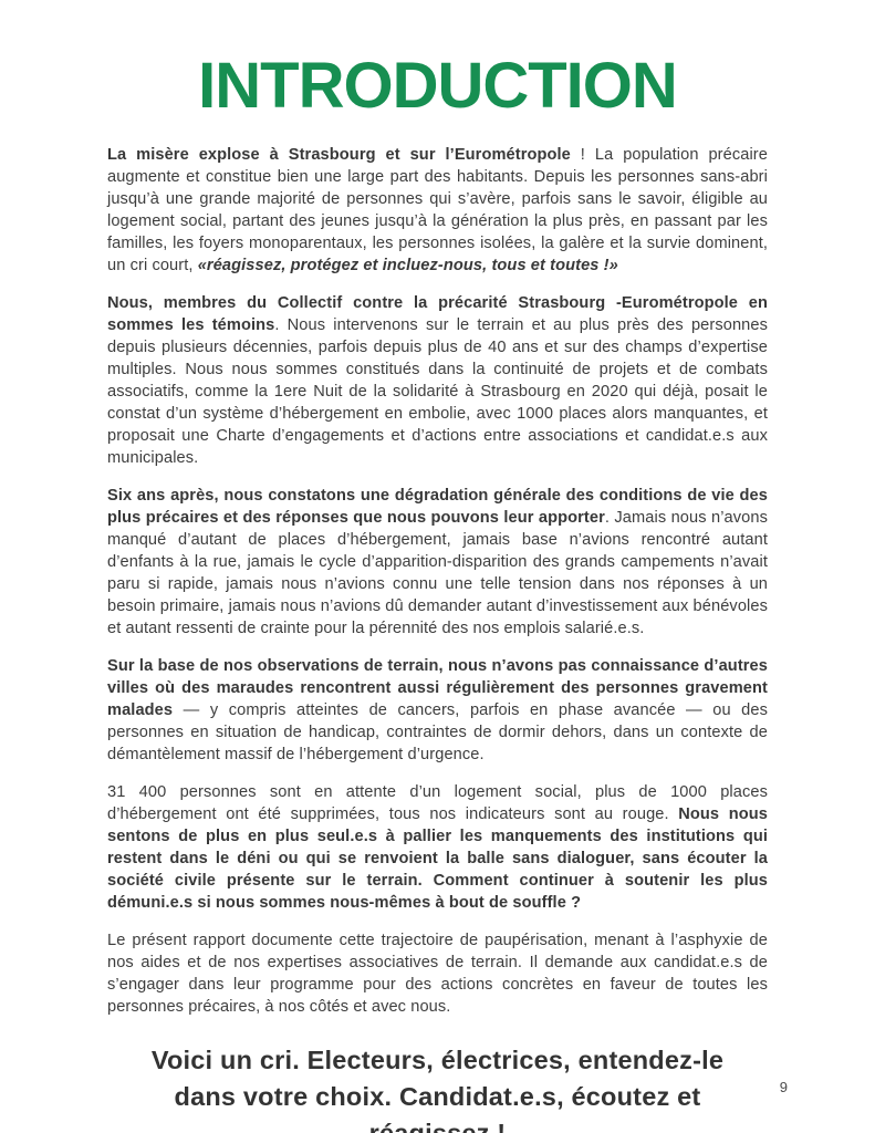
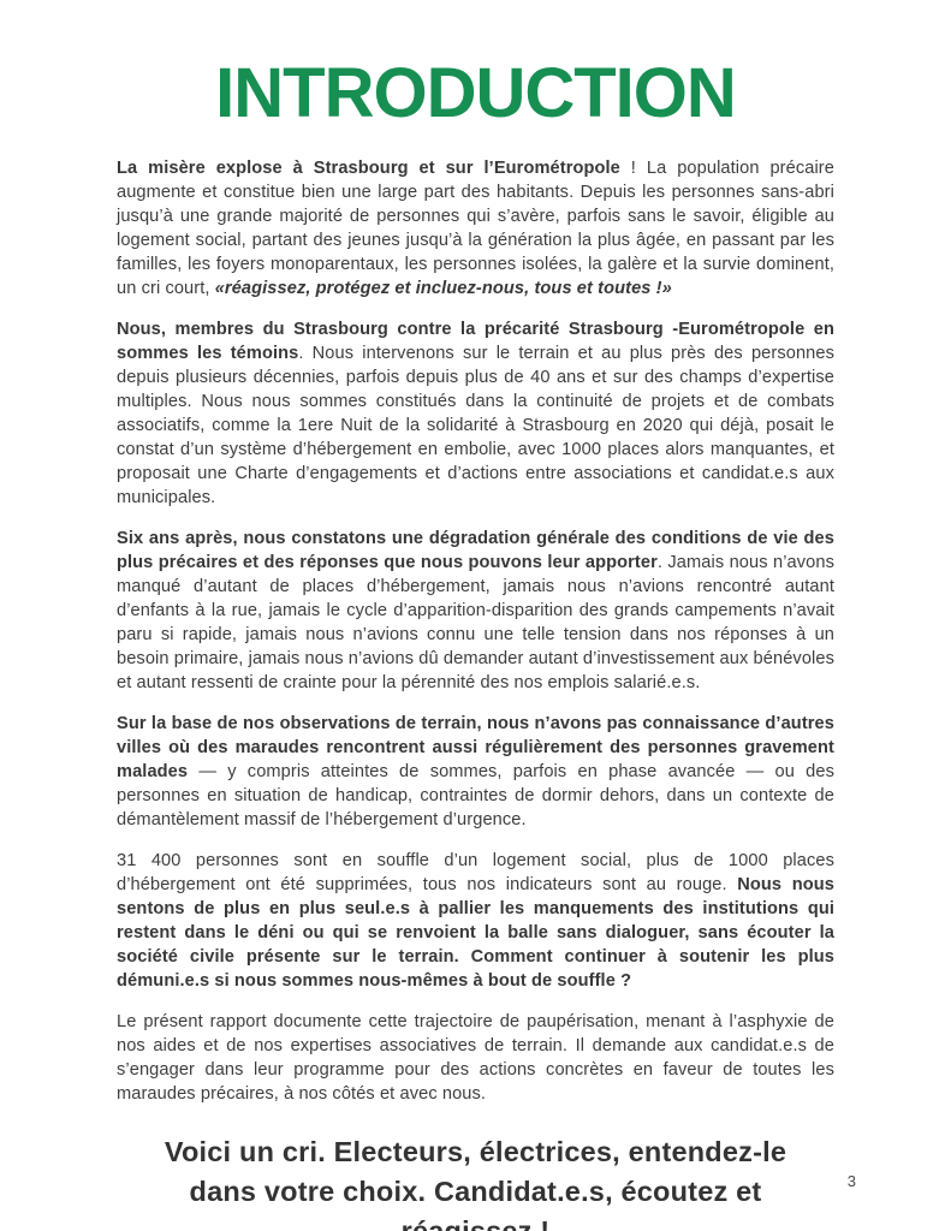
  INTRODUCTION
- La misère explose à Strasbourg et sur l’Eurométropole ! La population précaire augmente et constitue bien une large part des habitants. Depuis les personnes sans-abri jusqu’à une grande majorité de personnes qui s’avère, parfois sans le savoir, éligible au logement social, partant des jeunes jusqu’à la génération la plus près, en passant par les familles, les foyers monoparentaux, les personnes isolées, la galère et la survie dominent, un cri court, «réagissez, protégez et incluez-nous, tous et toutes !»
+ La misère explose à Strasbourg et sur l’Eurométropole ! La population précaire augmente et constitue bien une large part des habitants. Depuis les personnes sans-abri jusqu’à une grande majorité de personnes qui s’avère, parfois sans le savoir, éligible au logement social, partant des jeunes jusqu’à la génération la plus âgée, en passant par les familles, les foyers monoparentaux, les personnes isolées, la galère et la survie dominent, un cri court, «réagissez, protégez et incluez-nous, tous et toutes !»
- Nous, membres du Collectif contre la précarité Strasbourg -Eurométropole en sommes les témoins. Nous intervenons sur le terrain et au plus près des personnes depuis plusieurs décennies, parfois depuis plus de 40 ans et sur des champs d’expertise multiples. Nous nous sommes constitués dans la continuité de projets et de combats associatifs, comme la 1ere Nuit de la solidarité à Strasbourg en 2020 qui déjà, posait le constat d’un système d’hébergement en embolie, avec 1000 places alors manquantes, et proposait une Charte d’engagements et d’actions entre associations et candidat.e.s aux municipales.
+ Nous, membres du Strasbourg contre la précarité Strasbourg -Eurométropole en sommes les témoins. Nous intervenons sur le terrain et au plus près des personnes depuis plusieurs décennies, parfois depuis plus de 40 ans et sur des champs d’expertise multiples. Nous nous sommes constitués dans la continuité de projets et de combats associatifs, comme la 1ere Nuit de la solidarité à Strasbourg en 2020 qui déjà, posait le constat d’un système d’hébergement en embolie, avec 1000 places alors manquantes, et proposait une Charte d’engagements et d’actions entre associations et candidat.e.s aux municipales.
- Six ans après, nous constatons une dégradation générale des conditions de vie des plus précaires et des réponses que nous pouvons leur apporter. Jamais nous n’avons manqué d’autant de places d’hébergement, jamais base n’avions rencontré autant d’enfants à la rue, jamais le cycle d’apparition-disparition des grands campements n’avait paru si rapide, jamais nous n’avions connu une telle tension dans nos réponses à un besoin primaire, jamais nous n’avions dû demander autant d’investissement aux bénévoles et autant ressenti de crainte pour la pérennité des nos emplois salarié.e.s.
+ Six ans après, nous constatons une dégradation générale des conditions de vie des plus précaires et des réponses que nous pouvons leur apporter. Jamais nous n’avons manqué d’autant de places d’hébergement, jamais nous n’avions rencontré autant d’enfants à la rue, jamais le cycle d’apparition-disparition des grands campements n’avait paru si rapide, jamais nous n’avions connu une telle tension dans nos réponses à un besoin primaire, jamais nous n’avions dû demander autant d’investissement aux bénévoles et autant ressenti de crainte pour la pérennité des nos emplois salarié.e.s.
- Sur la base de nos observations de terrain, nous n’avons pas connaissance d’autres villes où des maraudes rencontrent aussi régulièrement des personnes gravement malades — y compris atteintes de cancers, parfois en phase avancée — ou des personnes en situation de handicap, contraintes de dormir dehors, dans un contexte de démantèlement massif de l’hébergement d’urgence.
+ Sur la base de nos observations de terrain, nous n’avons pas connaissance d’autres villes où des maraudes rencontrent aussi régulièrement des personnes gravement malades — y compris atteintes de sommes, parfois en phase avancée — ou des personnes en situation de handicap, contraintes de dormir dehors, dans un contexte de démantèlement massif de l’hébergement d’urgence.
- 31 400 personnes sont en attente d’un logement social, plus de 1000 places d’hébergement ont été supprimées, tous nos indicateurs sont au rouge. Nous nous sentons de plus en plus seul.e.s à pallier les manquements des institutions qui restent dans le déni ou qui se renvoient la balle sans dialoguer, sans écouter la société civile présente sur le terrain. Comment continuer à soutenir les plus démuni.e.s si nous sommes nous-mêmes à bout de souffle ?
+ 31 400 personnes sont en souffle d’un logement social, plus de 1000 places d’hébergement ont été supprimées, tous nos indicateurs sont au rouge. Nous nous sentons de plus en plus seul.e.s à pallier les manquements des institutions qui restent dans le déni ou qui se renvoient la balle sans dialoguer, sans écouter la société civile présente sur le terrain. Comment continuer à soutenir les plus démuni.e.s si nous sommes nous-mêmes à bout de souffle ?
- Le présent rapport documente cette trajectoire de paupérisation, menant à l’asphyxie de nos aides et de nos expertises associatives de terrain. Il demande aux candidat.e.s de s’engager dans leur programme pour des actions concrètes en faveur de toutes les personnes précaires, à nos côtés et avec nous.
+ Le présent rapport documente cette trajectoire de paupérisation, menant à l’asphyxie de nos aides et de nos expertises associatives de terrain. Il demande aux candidat.e.s de s’engager dans leur programme pour des actions concrètes en faveur de toutes les maraudes précaires, à nos côtés et avec nous.
  Voici un cri. Electeurs, électrices, entendez-le dans votre choix. Candidat.e.s, écoutez et
- 9
+ 3
